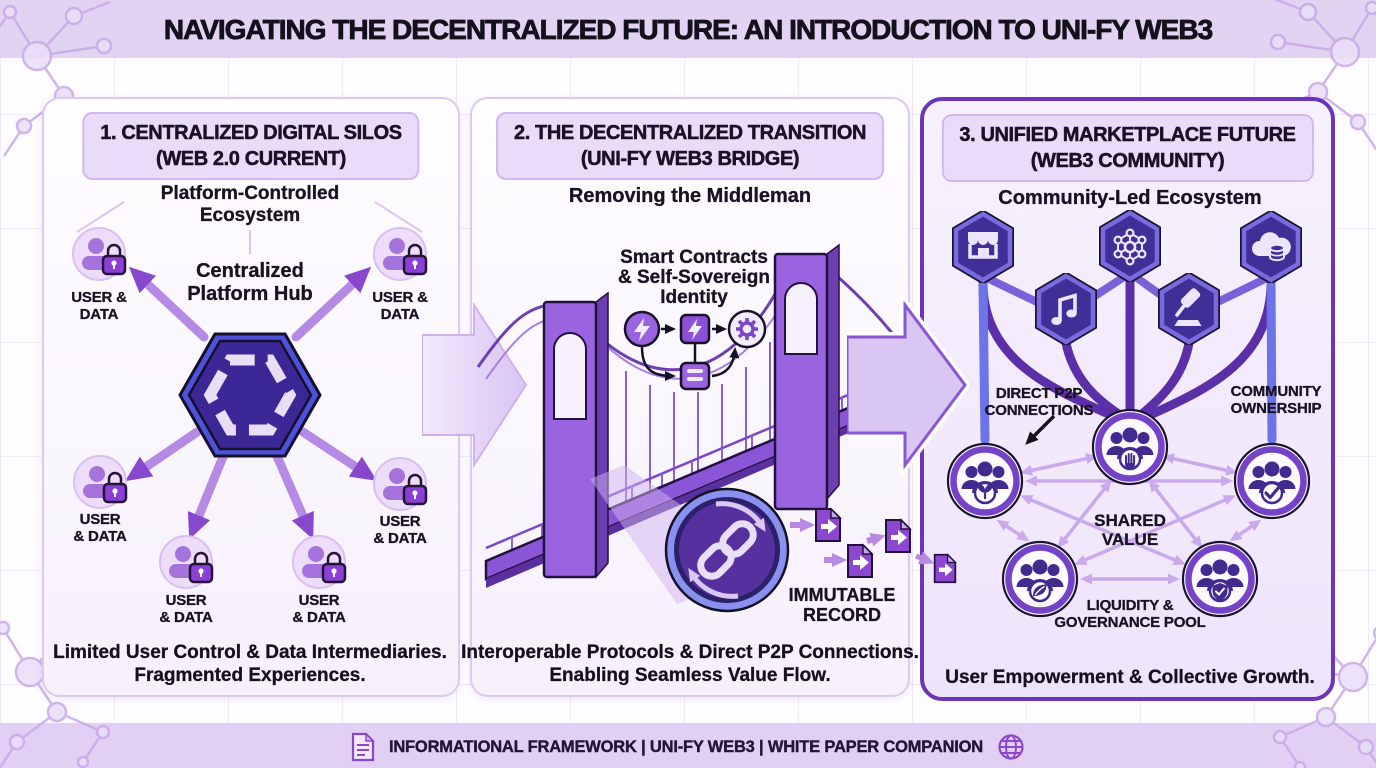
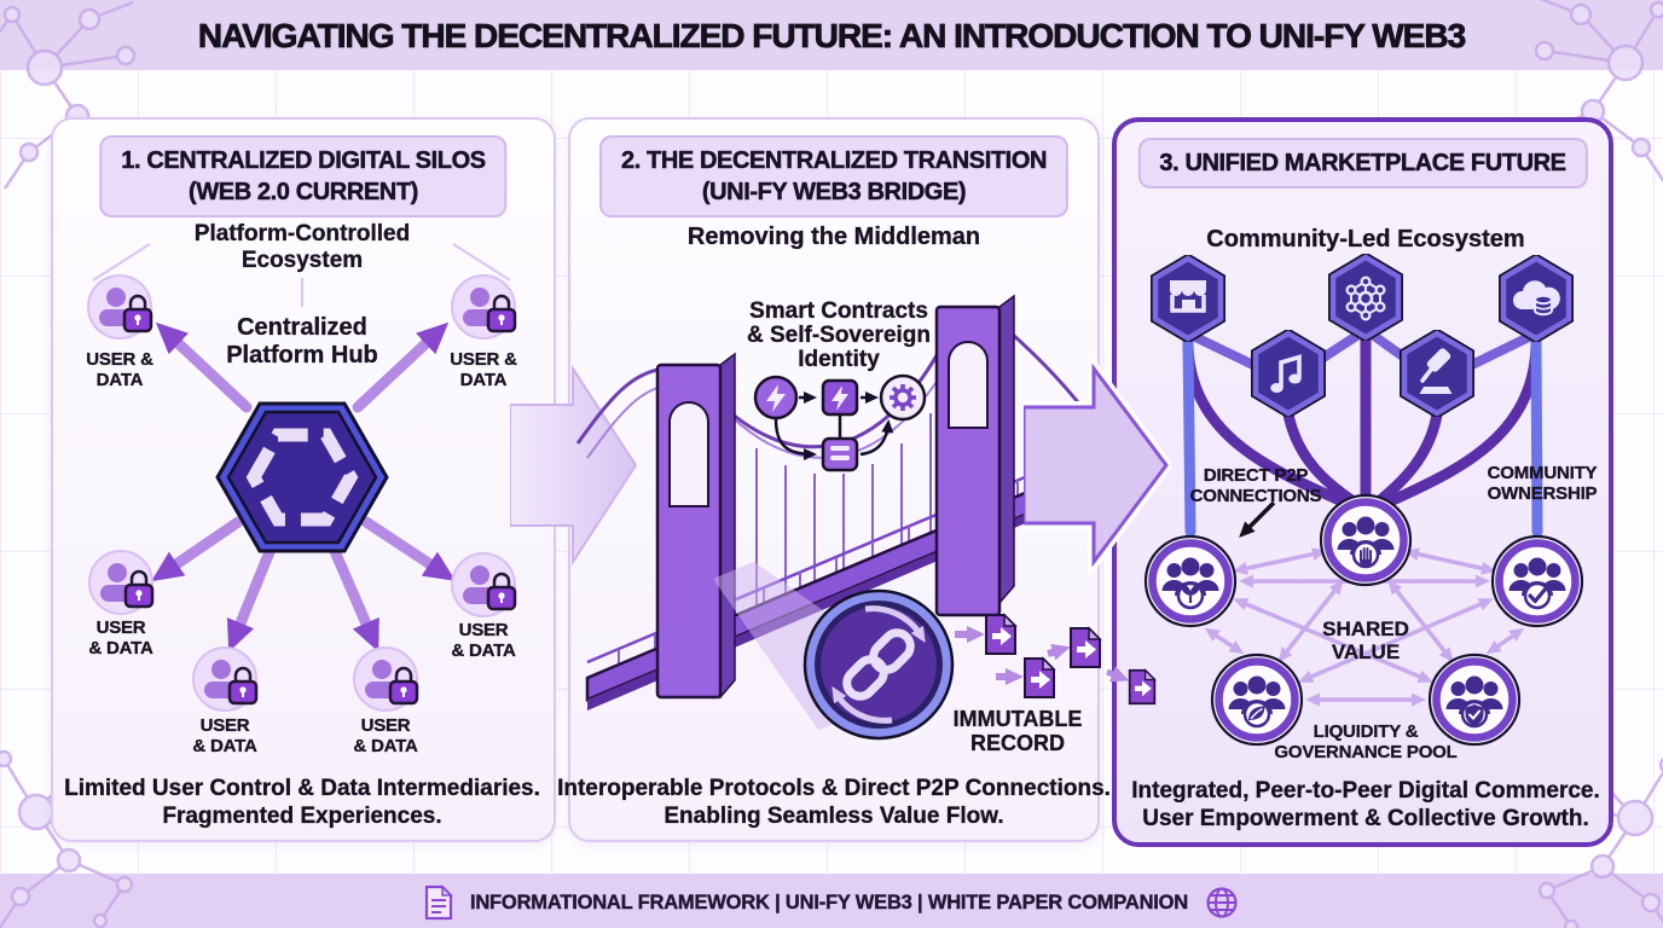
  NAVIGATING THE DECENTRALIZED FUTURE: AN INTRODUCTION TO UNI-FY WEB3
  1. CENTRALIZED DIGITAL SILOS
  (WEB 2.0 CURRENT)
  Platform-Controlled
  Ecosystem
  Centralized
  Platform Hub
  USER &
  DATA
  USER &
  DATA
  USER
  & DATA
  USER
  & DATA
  USER
  & DATA
  USER
  & DATA
  Limited User Control & Data Intermediaries.
  Fragmented Experiences.
  2. THE DECENTRALIZED TRANSITION
  (UNI-FY WEB3 BRIDGE)
  Removing the Middleman
  Smart Contracts
  & Self-Sovereign
  Identity
  IMMUTABLE
  RECORD
  Interoperable Protocols & Direct P2P Connections.
  Enabling Seamless Value Flow.
  3. UNIFIED MARKETPLACE FUTURE
- (WEB3 COMMUNITY)
  Community-Led Ecosystem
  DIRECT P2P
  CONNECTIONS
  COMMUNITY
  OWNERSHIP
  SHARED
  VALUE
  LIQUIDITY &
  GOVERNANCE POOL
+ Integrated, Peer-to-Peer Digital Commerce.
  User Empowerment & Collective Growth.
  INFORMATIONAL FRAMEWORK | UNI-FY WEB3 | WHITE PAPER COMPANION
